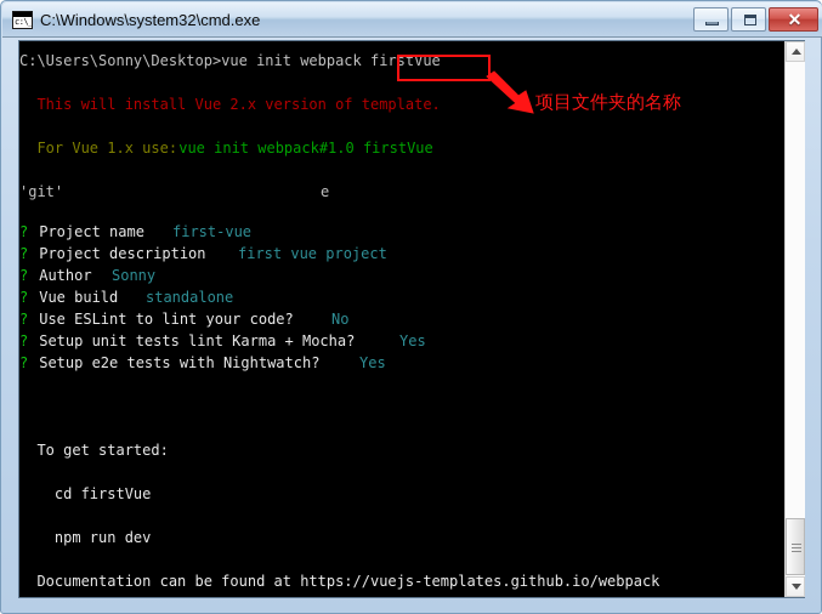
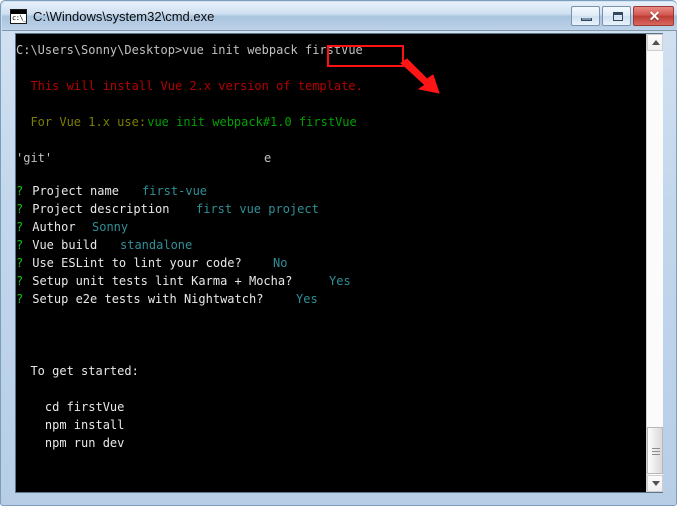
  c:\_
  C:\Windows\system32\cmd.exe
  ✕
  C:\Users\Sonny\Desktop>vue init webpack firstVue
  This will install Vue 2.x version of template.
  For Vue 1.x use:
  vue init webpack#1.0 firstVue
  'git'
  e
  ?
  Project name
  first-vue
  ?
  Project description
  first vue project
  ?
  Author
  Sonny
  ?
  Vue build
  standalone
  ?
  Use ESLint to lint your code?
  No
  ?
  Setup unit tests lint Karma + Mocha?
  Yes
  ?
  Setup e2e tests with Nightwatch?
  Yes
  To get started:
  cd firstVue
+ npm install
  npm run dev
- Documentation can be found at https://vuejs-templates.github.io/webpack
- 项目文件夹的名称
